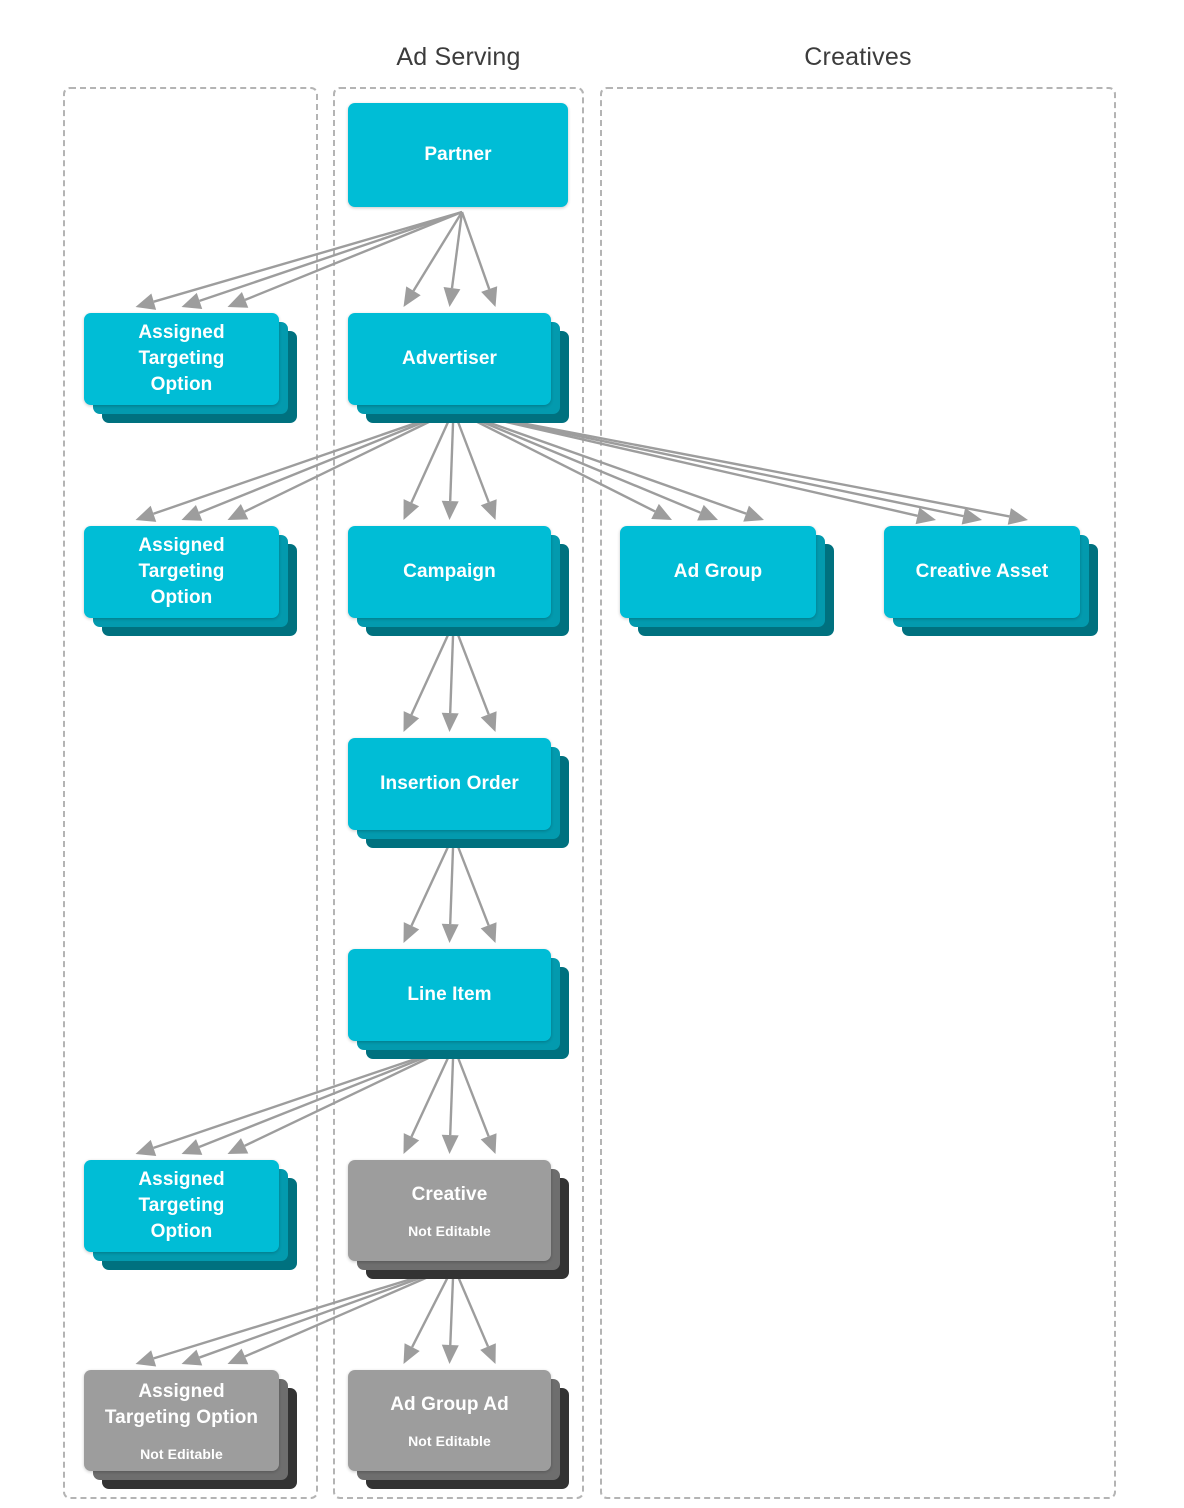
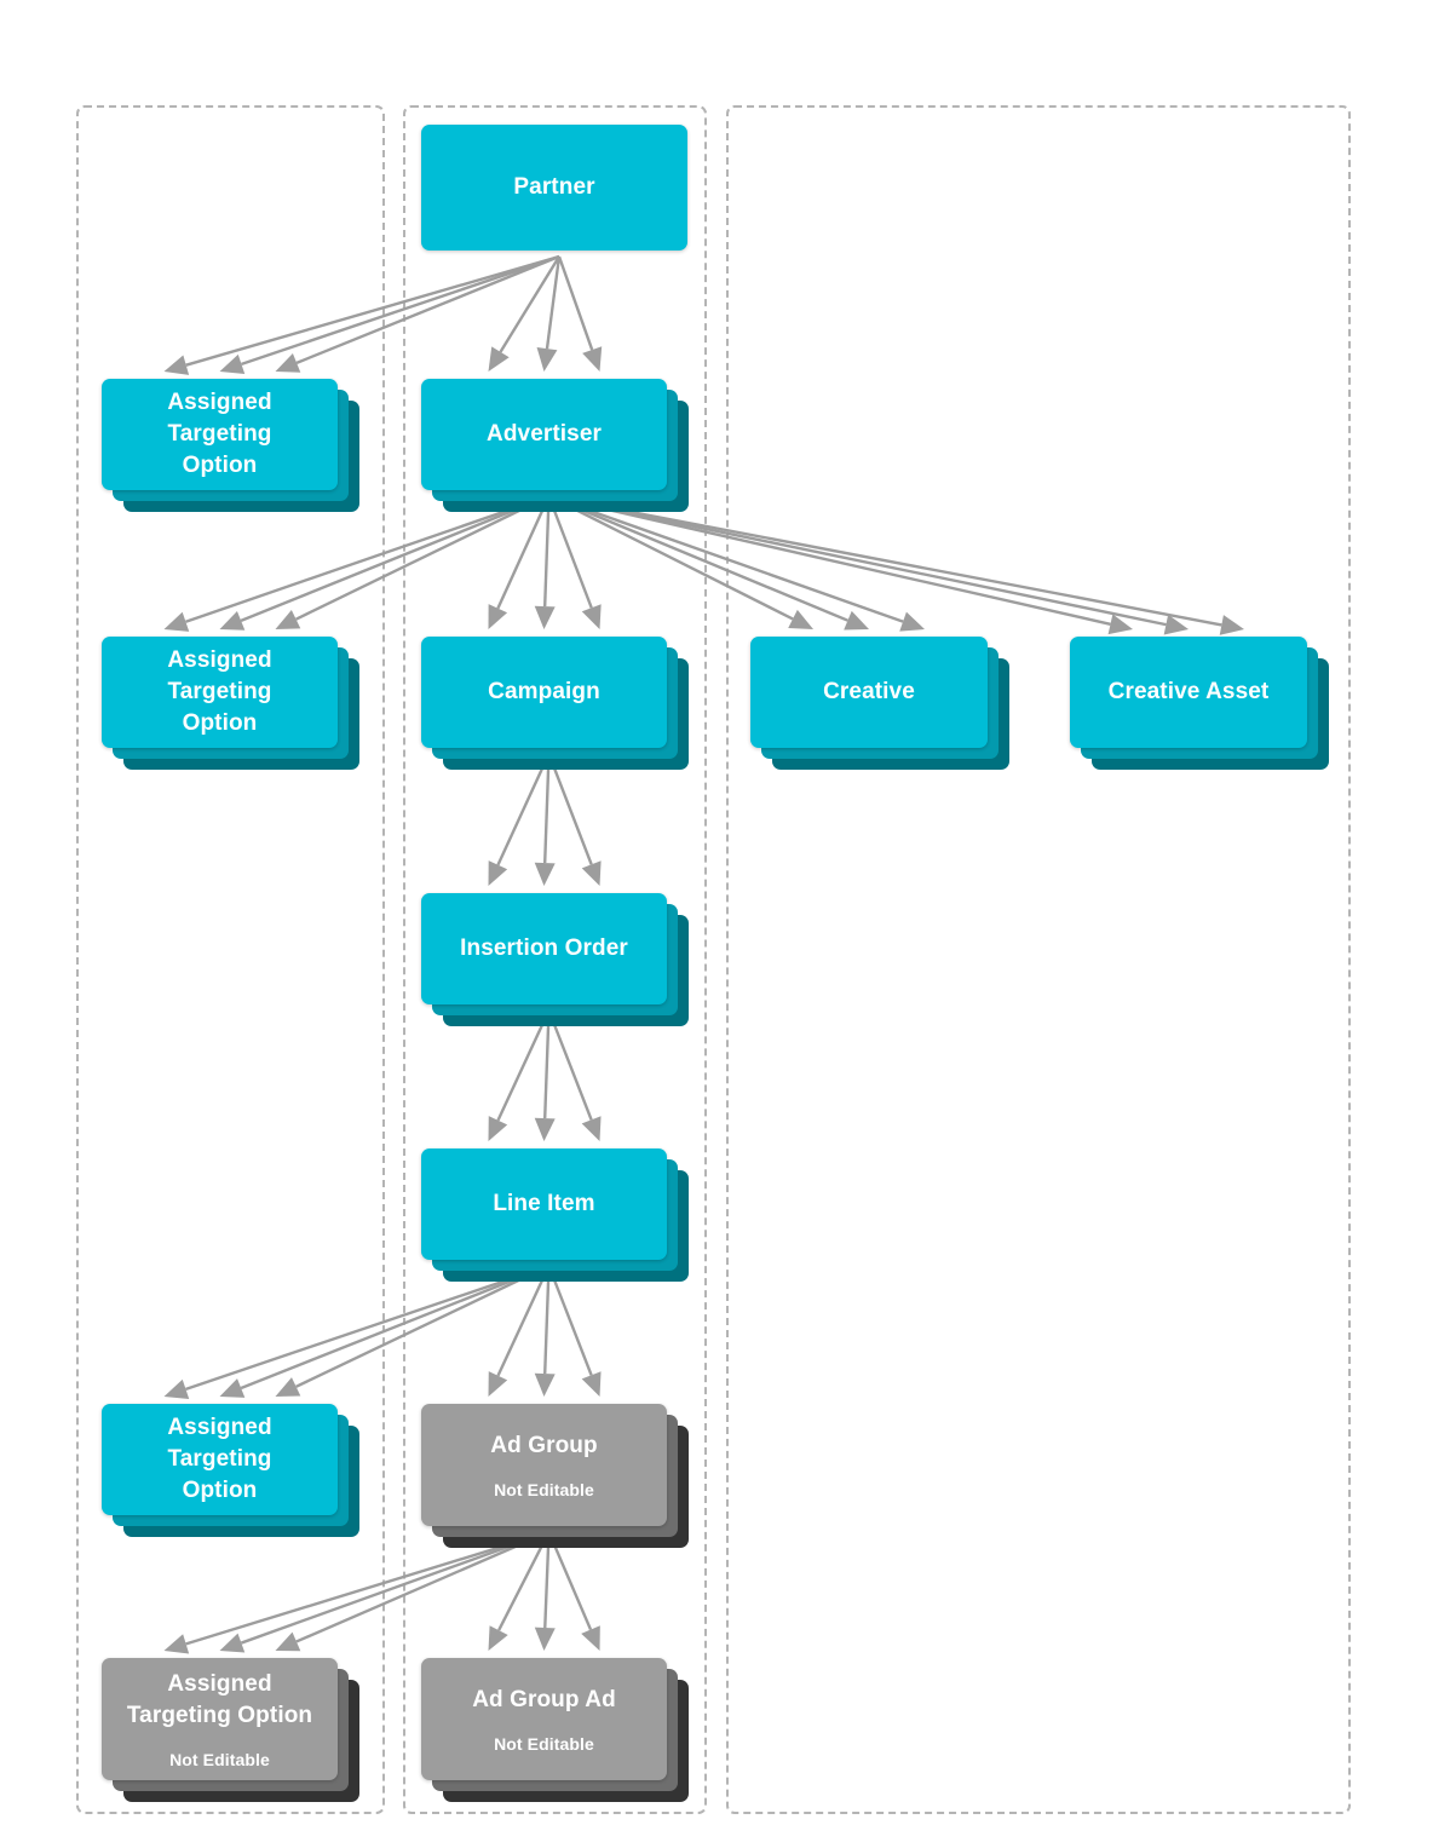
- Ad Serving
- Creatives
  Partner
  Assigned
  Targeting
  Option
  Advertiser
  Assigned
  Targeting
  Option
  Campaign
- Ad Group
+ Creative
  Creative Asset
  Insertion Order
  Line Item
  Assigned
  Targeting
  Option
- Creative
+ Ad Group
  Not Editable
  Assigned
  Targeting Option
  Not Editable
  Ad Group Ad
  Not Editable
